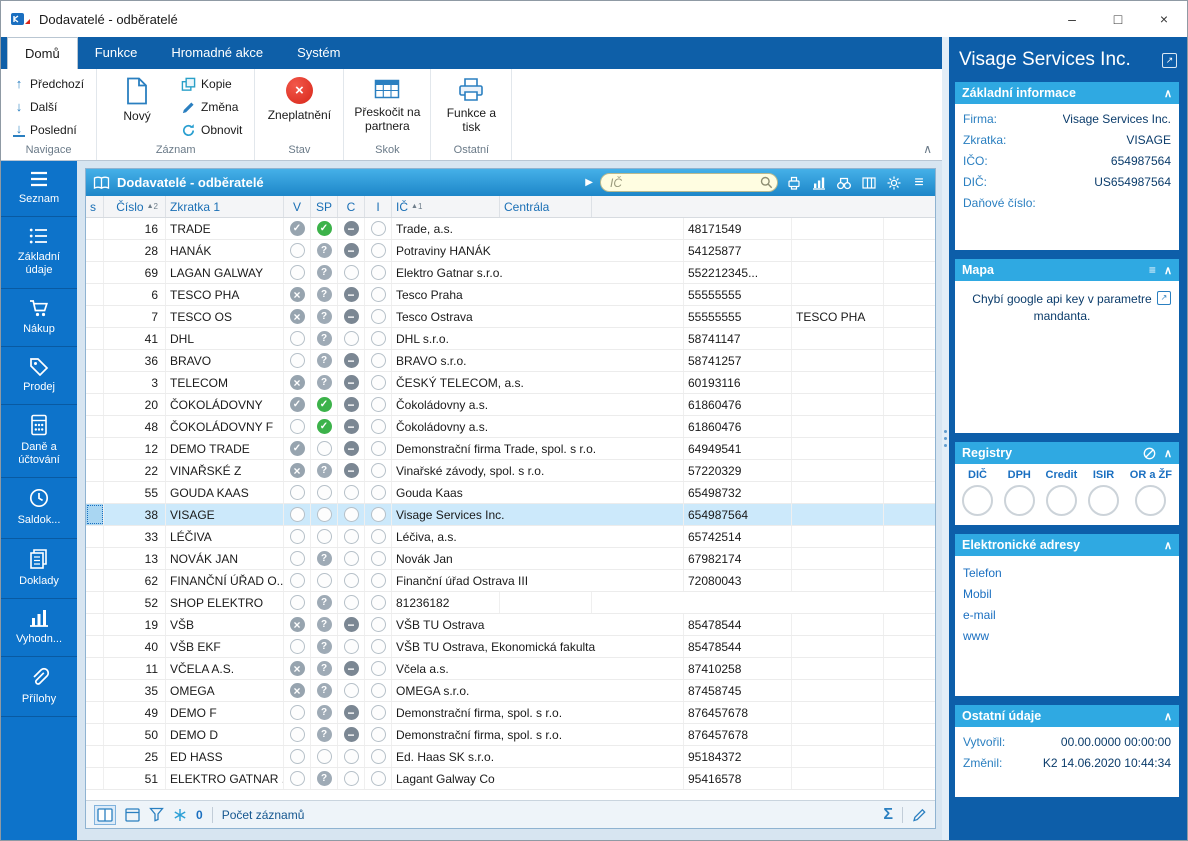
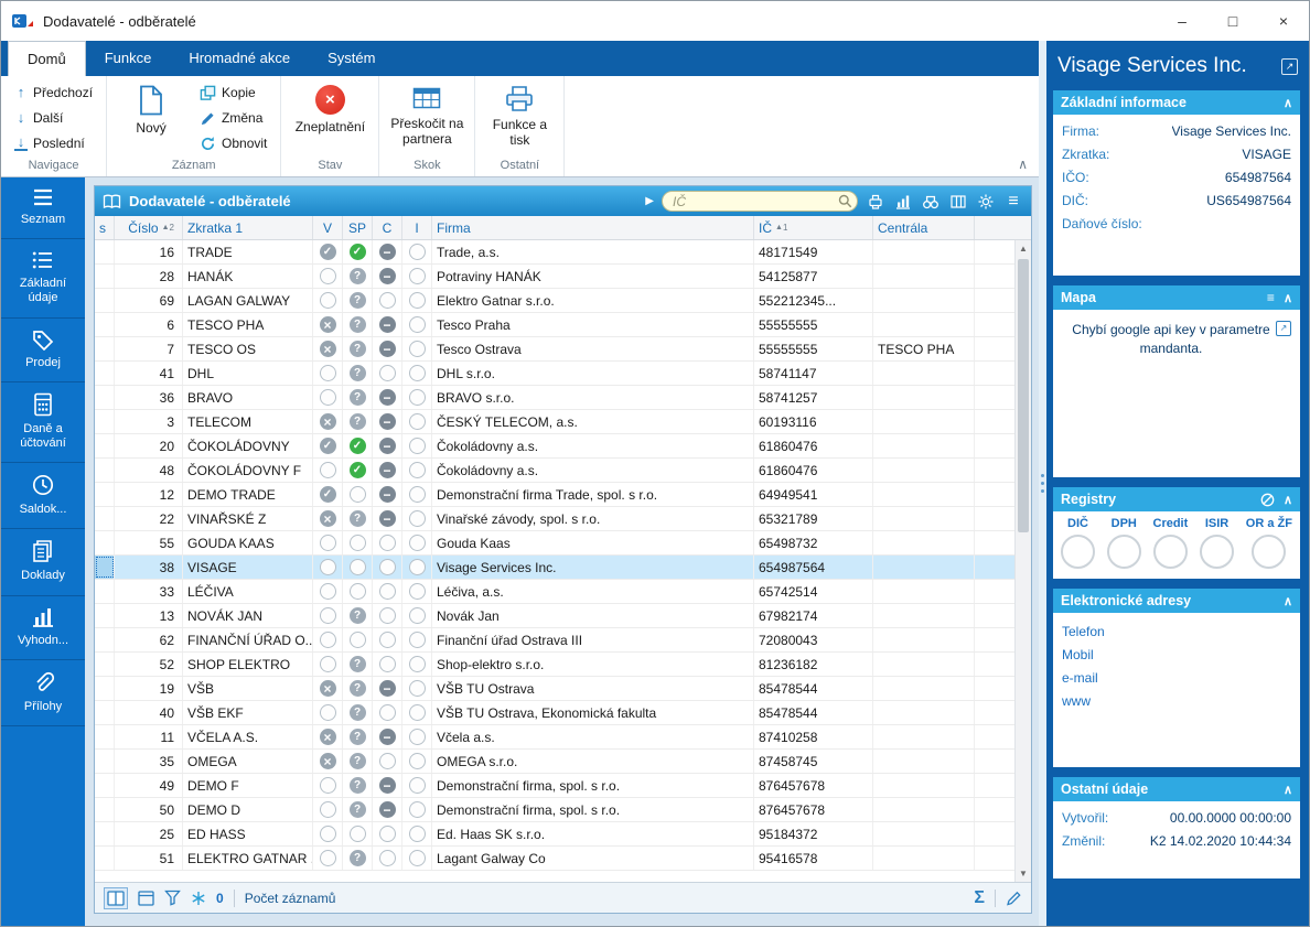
  Dodavatelé - odběratelé
  –
  □
  ×
  Domů
  Funkce
  Hromadné akce
  Systém
  ↑
  Předchozí
  ↓
  Další
  ↓
  Poslední
  Navigace
  Nový
  Kopie
  Změna
  Obnovit
  Záznam
  ×
  Zneplatnění
  Stav
  Přeskočit na partnera
  Skok
  Funkce a tisk
  Ostatní
  ∧
  Seznam
  Základní údaje
- Nákup
  Prodej
  Daně a účtování
  Saldok...
  Doklady
  Vyhodn...
  Přílohy
  Dodavatelé - odběratelé
  ▶
  IČ
  ≡
  s
  Číslo
  2
  Zkratka 1
  V
  SP
  C
  I
+ Firma
  IČ
  1
  Centrála
  16
  TRADE
  Trade, a.s.
  48171549
  28
  HANÁK
  Potraviny HANÁK
  54125877
  69
  LAGAN GALWAY
  Elektro Gatnar s.r.o.
  552212345...
  6
  TESCO PHA
  Tesco Praha
  55555555
  7
  TESCO OS
  Tesco Ostrava
  55555555
  TESCO PHA
  41
  DHL
  DHL s.r.o.
  58741147
  36
  BRAVO
  BRAVO s.r.o.
  58741257
  3
  TELECOM
  ČESKÝ TELECOM, a.s.
  60193116
  20
  ČOKOLÁDOVNY
  Čokoládovny a.s.
  61860476
  48
  ČOKOLÁDOVNY F
  Čokoládovny a.s.
  61860476
  12
  DEMO TRADE
  Demonstrační firma Trade, spol. s r.o.
  64949541
  22
  VINAŘSKÉ Z
  Vinařské závody, spol. s r.o.
- 57220329
+ 65321789
  55
  GOUDA KAAS
  Gouda Kaas
  65498732
  38
  VISAGE
  Visage Services Inc.
  654987564
  33
  LÉČIVA
  Léčiva, a.s.
  65742514
  13
  NOVÁK JAN
  Novák Jan
  67982174
  62
  FINANČNÍ ÚŘAD O..
  Finanční úřad Ostrava III
  72080043
  52
  SHOP ELEKTRO
+ Shop-elektro s.r.o.
  81236182
  19
  VŠB
  VŠB TU Ostrava
  85478544
  40
  VŠB EKF
  VŠB TU Ostrava, Ekonomická fakulta
  85478544
  11
  VČELA A.S.
  Včela a.s.
  87410258
  35
  OMEGA
  OMEGA s.r.o.
  87458745
  49
  DEMO F
  Demonstrační firma, spol. s r.o.
  876457678
  50
  DEMO D
  Demonstrační firma, spol. s r.o.
  876457678
  25
  ED HASS
  Ed. Haas SK s.r.o.
  95184372
  51
  ELEKTRO GATNAR .
  Lagant Galway Co
  95416578
+ ▲
+ ▼
  0
  Počet záznamů
  Σ
  Visage Services Inc.
  ↗
  Základní informace
  ∧
  Firma:
  Visage Services Inc.
  Zkratka:
  VISAGE
  IČO:
  654987564
  DIČ:
  US654987564
  Daňové číslo:
  Mapa
  ≡
  ∧
  Chybí google api key v parametre mandanta.
  ↗
  Registry
  ∧
  DIČ
  DPH
  Credit
  ISIR
  OR a ŽF
  Elektronické adresy
  ∧
  Telefon
  Mobil
  e-mail
  www
  Ostatní údaje
  ∧
  Vytvořil:
  00.00.0000 00:00:00
  Změnil:
- K2 14.06.2020 10:44:34
+ K2 14.02.2020 10:44:34
